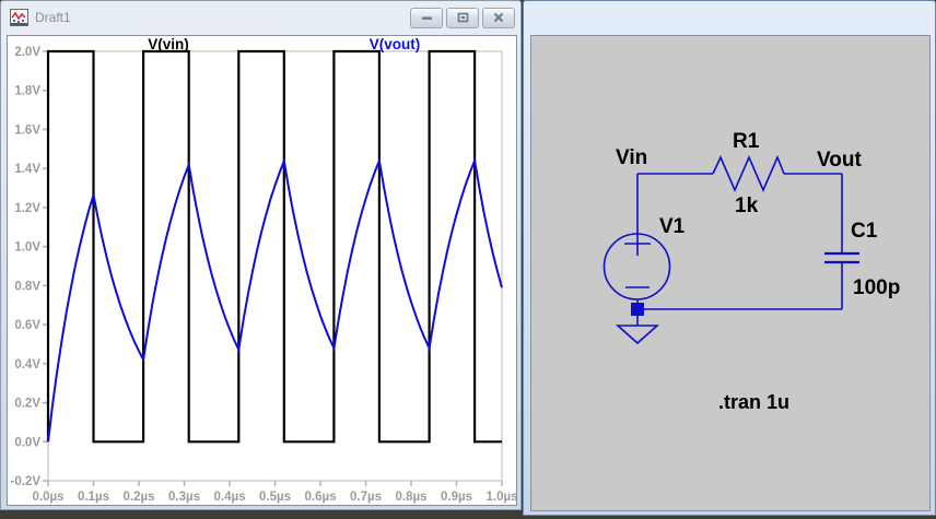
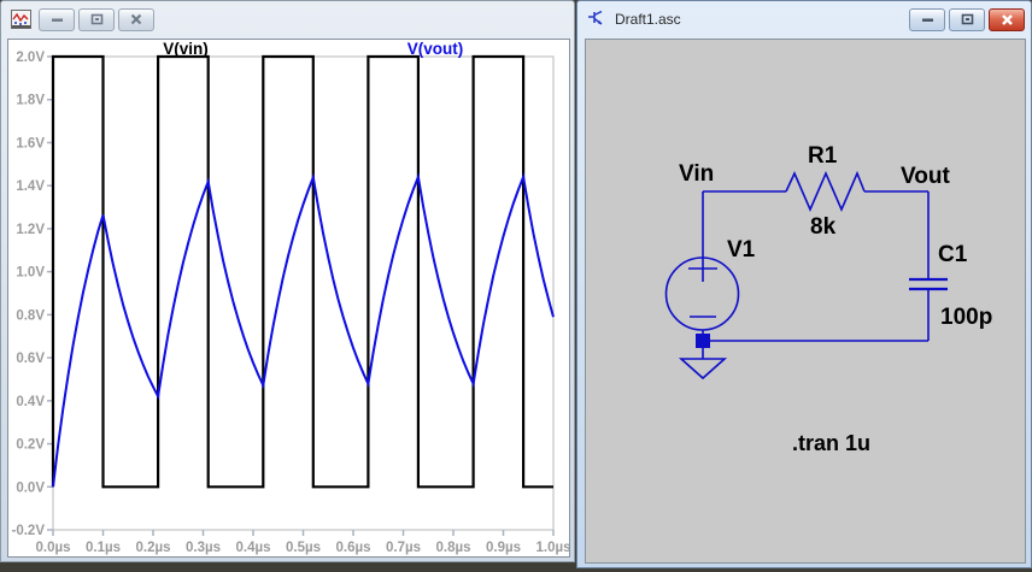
- Draft1
  V(vin)
  V(vout)
  2.0V
  1.8V
  1.6V
  1.4V
  1.2V
  1.0V
  0.8V
  0.6V
  0.4V
  0.2V
  0.0V
  -0.2V
  0.0µs
  0.1µs
  0.2µs
  0.3µs
  0.4µs
  0.5µs
  0.6µs
  0.7µs
  0.8µs
  0.9µs
  1.0µs
+ Draft1.asc
  Vin
  Vout
  R1
- 1k
+ 8k
  V1
  C1
  100p
  .tran 1u
